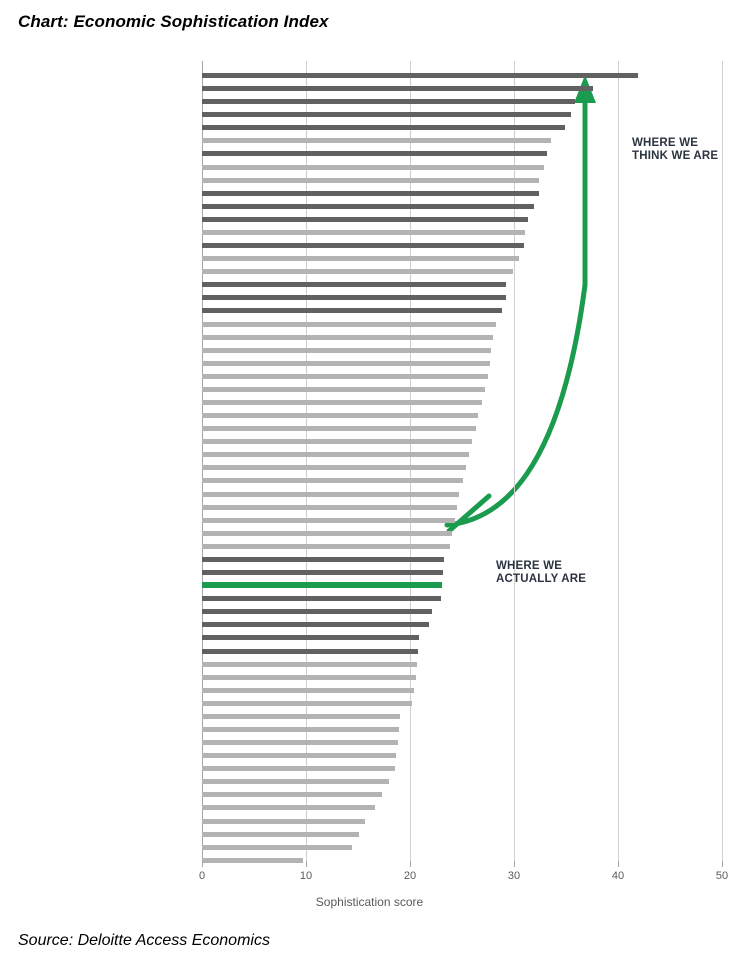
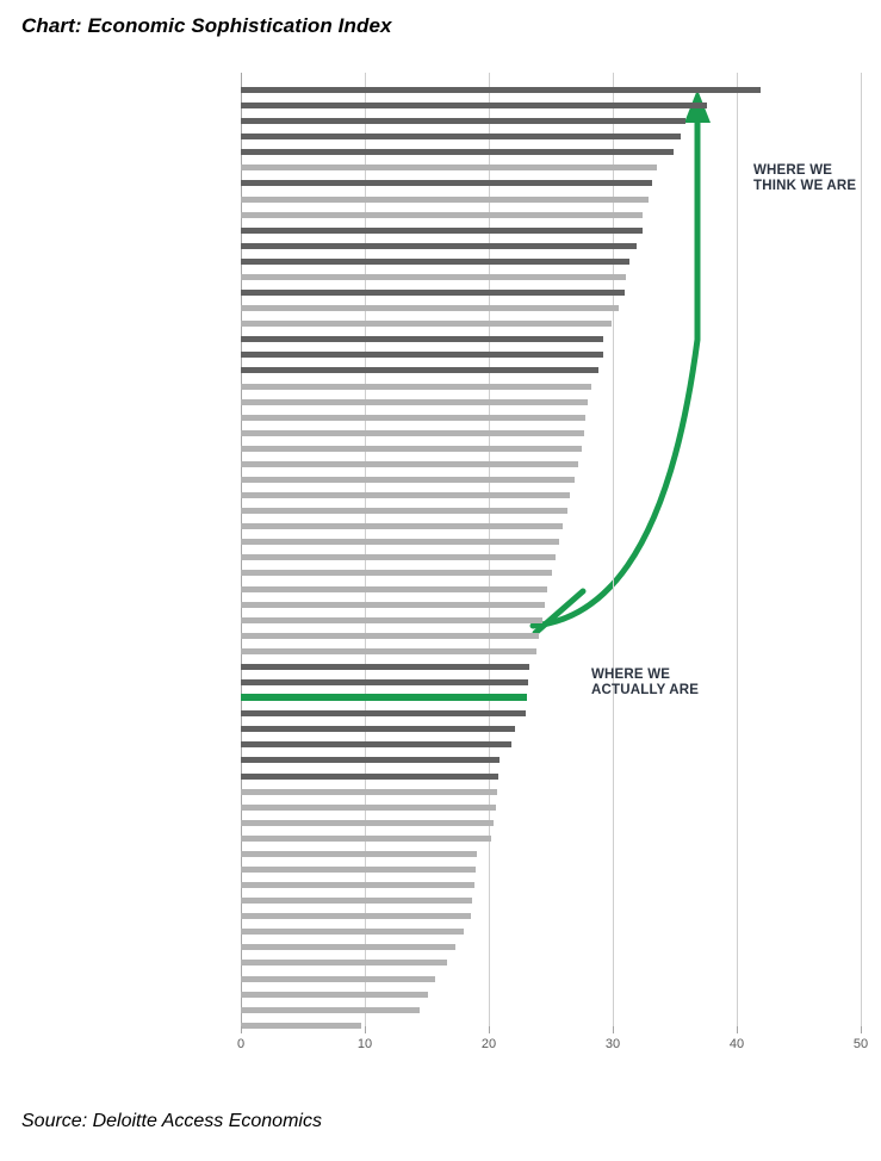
  Chart: Economic Sophistication Index
  0
  10
  20
  30
  40
  50
- Sophistication score
  WHERE WE
  THINK WE ARE
  WHERE WE
  ACTUALLY ARE
  Source: Deloitte Access Economics
